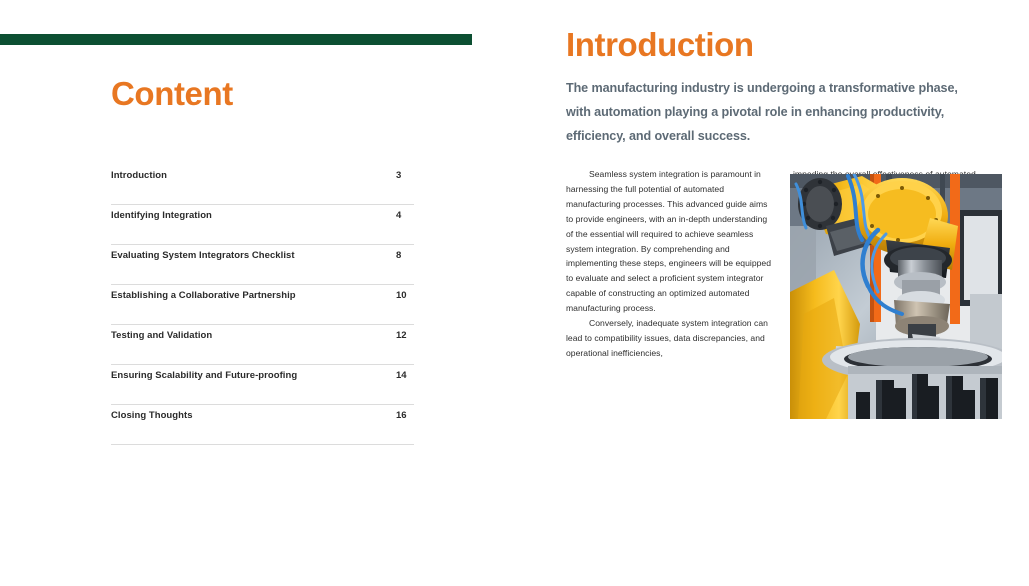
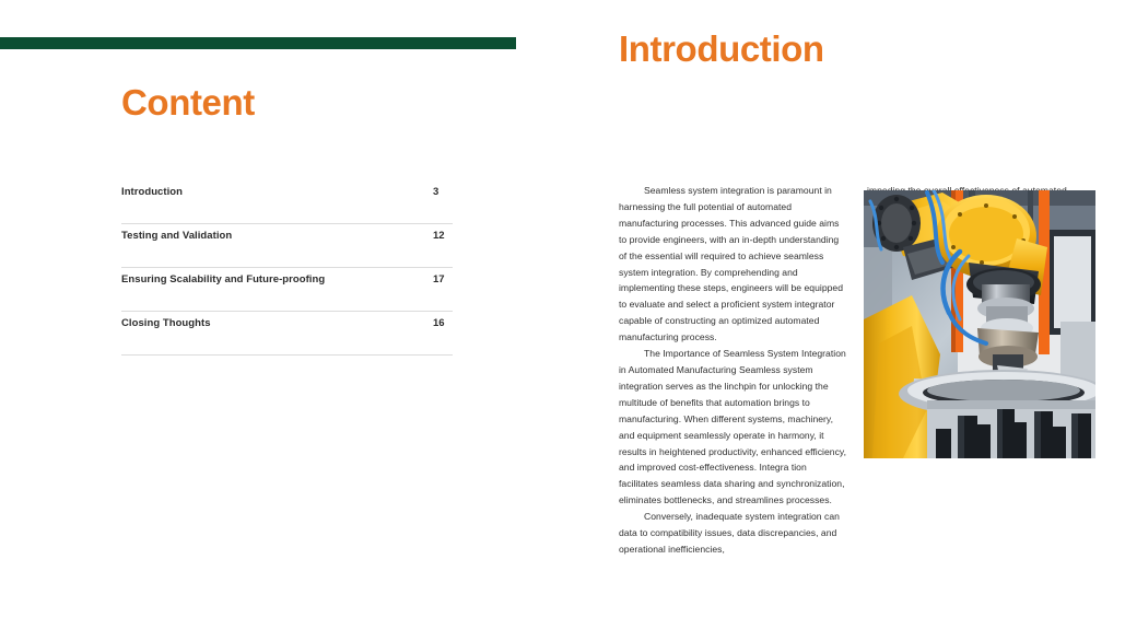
  Content
  Introduction
  3
- Identifying Integration
- 4
- Evaluating System Integrators Checklist
- 8
- Establishing a Collaborative Partnership
- 10
  Testing and Validation
  12
  Ensuring Scalability and Future-proofing
- 14
+ 17
  Closing Thoughts
  16
  Introduction
- The manufacturing industry is undergoing a transformative phase, with automation playing a pivotal role in enhancing productivity, efficiency, and overall success.
  Seamless system integration is paramount in harnessing the full potential of automated manufacturing processes. This advanced guide aims to provide engineers, with an in-depth understanding of the essential will required to achieve seamless system integration. By comprehending and implementing these steps, engineers will be equipped to evaluate and select a proficient system integrator capable of constructing an optimized automated manufacturing process.
+ The Importance of Seamless System Integration in Automated Manufacturing Seamless system integration serves as the linchpin for unlocking the multitude of benefits that automation brings to manufacturing. When different systems, machinery, and equipment seamlessly operate in harmony, it results in heightened productivity, enhanced efficiency, and improved cost-effectiveness. Integra tion facilitates seamless data sharing and synchronization, eliminates bottlenecks, and streamlines processes.
- Conversely, inadequate system integration can lead to compatibility issues, data discrepancies, and operational inefficiencies,
+ Conversely, inadequate system integration can data to compatibility issues, data discrepancies, and operational inefficiencies,
